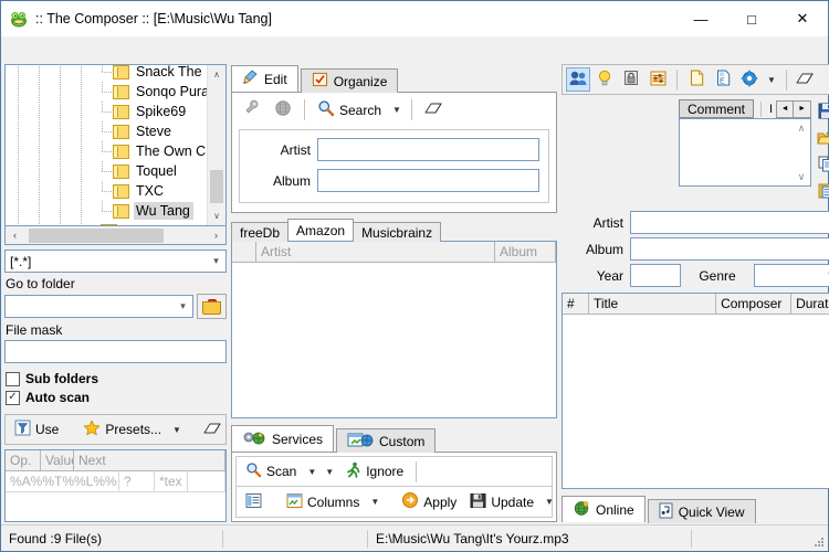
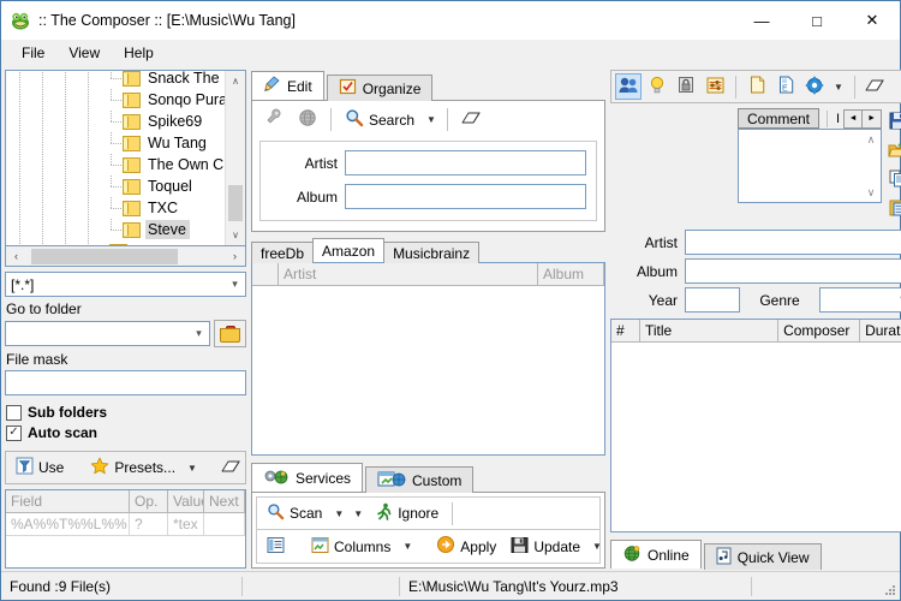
  :: The Composer :: [E:\Music\Wu Tang]
  —
  □
  ✕
+ File
+ View
+ Help
  Sonqo Pura
  Spike69
- Steve
+ Wu Tang
  The Own C
  Toquel
  TXC
- Wu Tang
+ Steve
  ∧
  ∨
  ‹
  ›
  [*.*]
  ▾
  Go to folder
  ▾
  File mask
  Sub folders
  ✓
  Auto scan
  Use
  Presets...
  ▼
+ Field
  Op.
  Valu
  Next
  %A%%T%%L%%
  ?
  *tex
  Edit
  Organize
  Search
  ▼
  Artist
  Album
  freeDb
  Amazon
  Musicbrainz
  Artist
  Album
  Services
  Custom
  Scan
  ▼
  ▼
  Ignore
  Columns
  ▼
  Apply
  Update
  ▼
  ▼
  Comment
  I
  ∧
  ∨
  Artist
  Album
  Year
  Genre
  #
  Title
  Composer
  Durat
  Online
  Quick View
  Found :9 File(s)
  E:\Music\Wu Tang\It's Yourz.mp3
